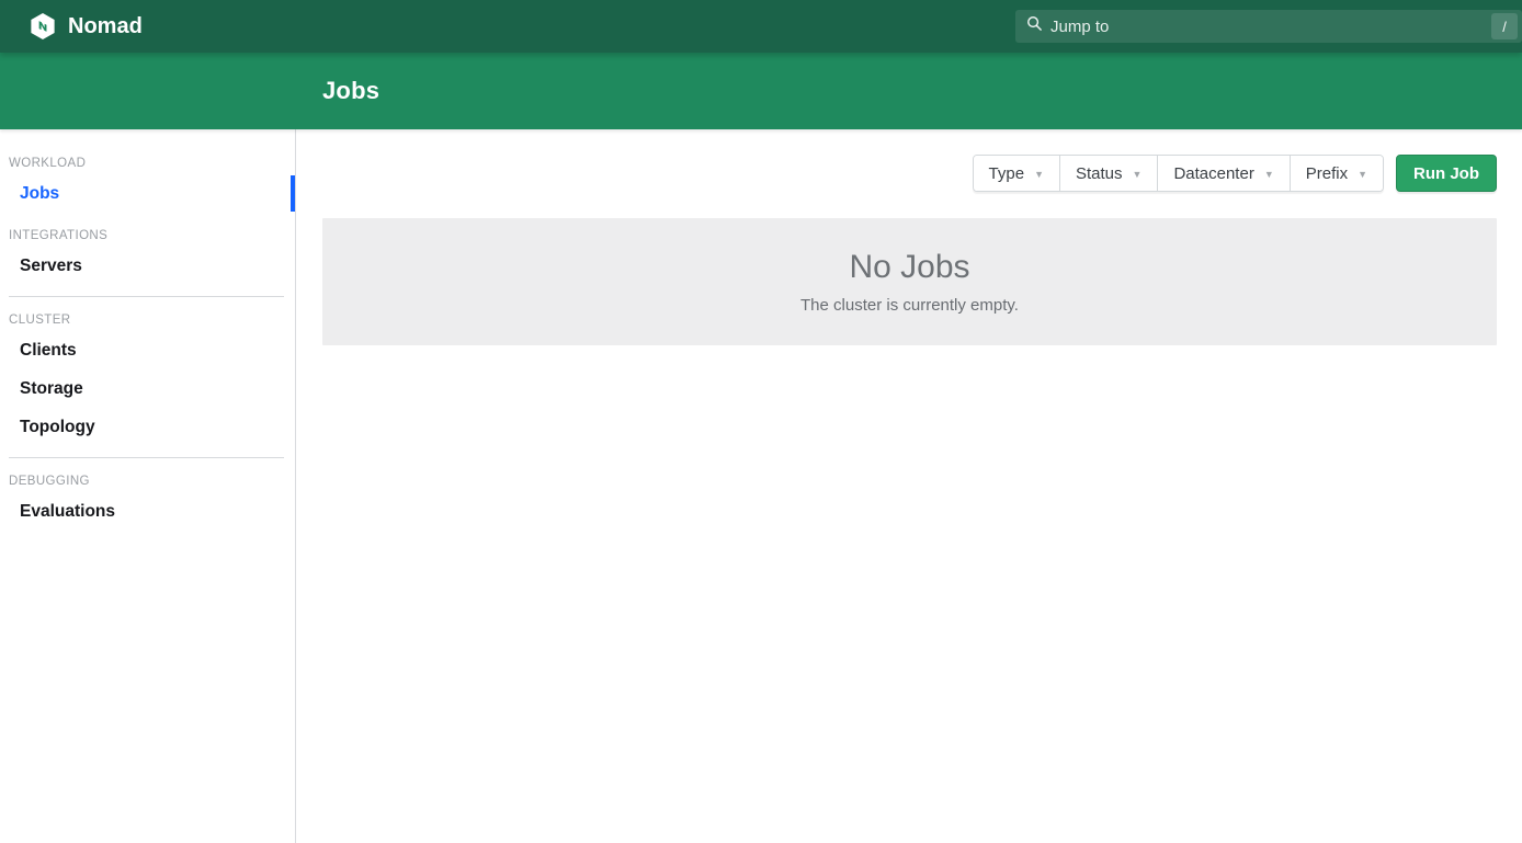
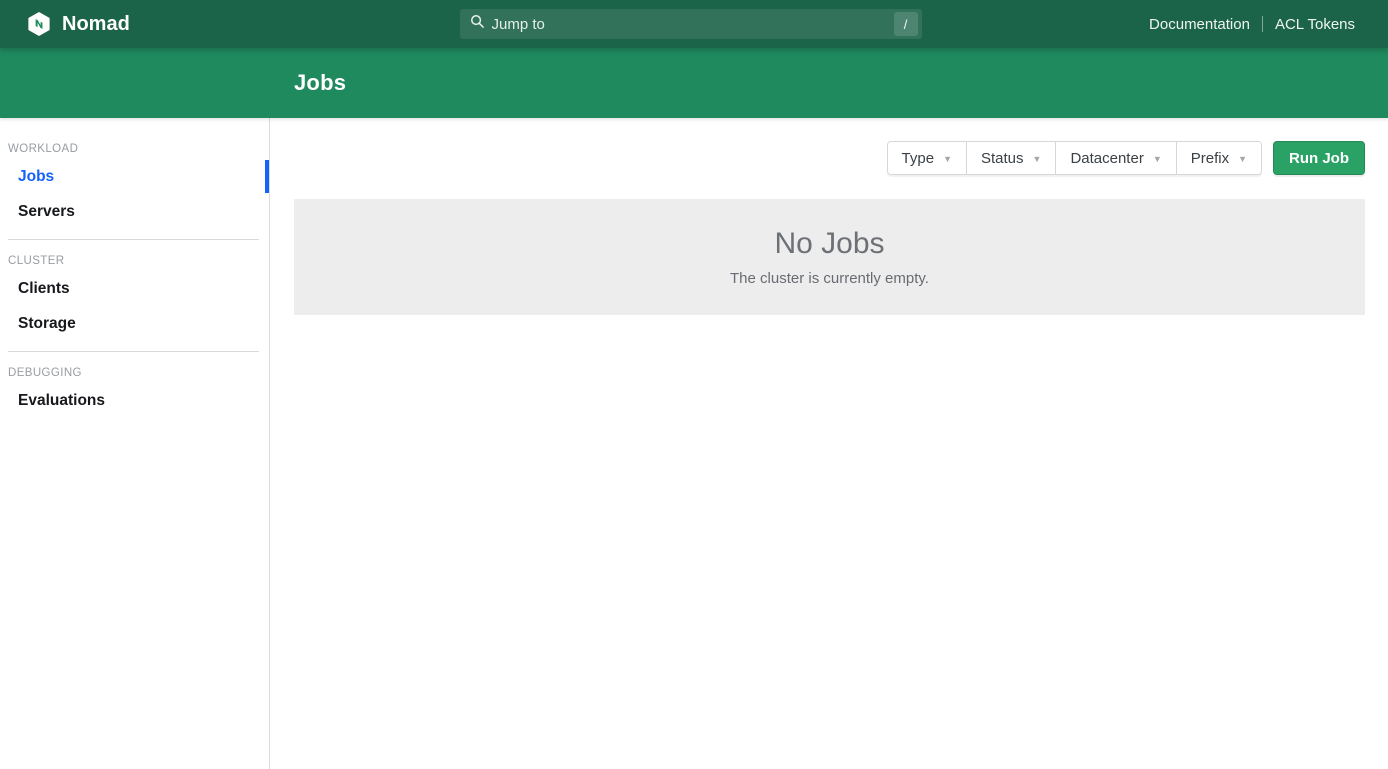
  Nomad
  Jump to
  /
+ Documentation
+ ACL Tokens
  Jobs
  WORKLOAD
  Jobs
- INTEGRATIONS
  Servers
  CLUSTER
  Clients
  Storage
- Topology
  DEBUGGING
  Evaluations
  Type
  ▼
  Status
  ▼
  Datacenter
  ▼
  Prefix
  ▼
  Run Job
  No Jobs
  The cluster is currently empty.
